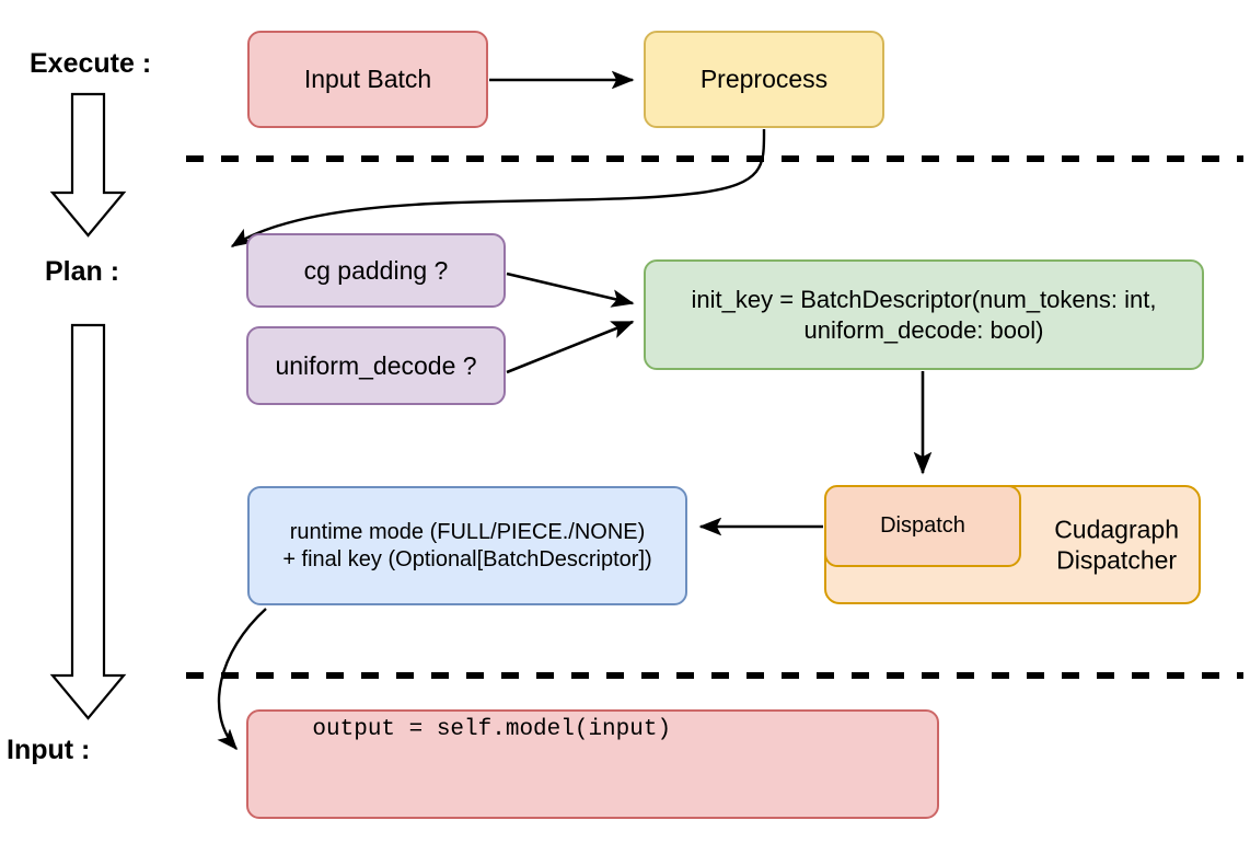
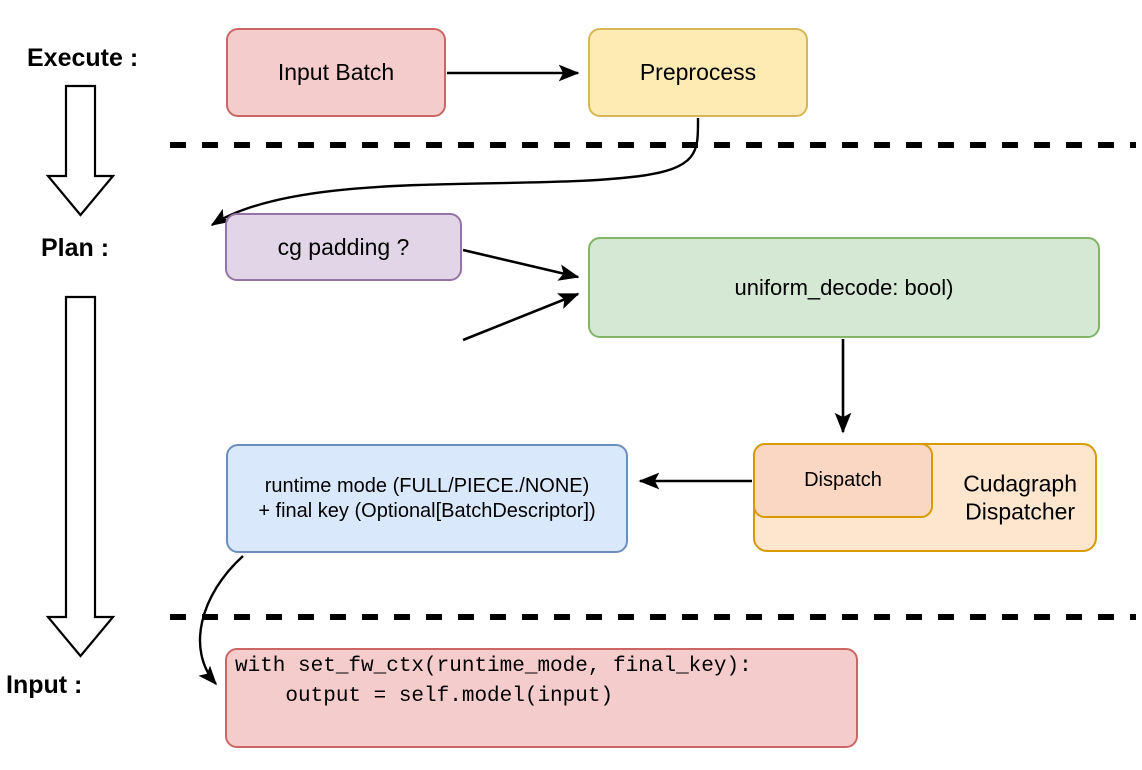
  Execute :
  Plan :
  Input :
  Input Batch
  Preprocess
  cg padding ?
- uniform_decode ?
- init_key = BatchDescriptor(num_tokens: int,
  uniform_decode: bool)
  runtime mode (FULL/PIECE./NONE)
  + final key (Optional[BatchDescriptor])
  Cudagraph
  Dispatcher
  Dispatch
+ with set_fw_ctx(runtime_mode, final_key):
  output = self.model(input)
